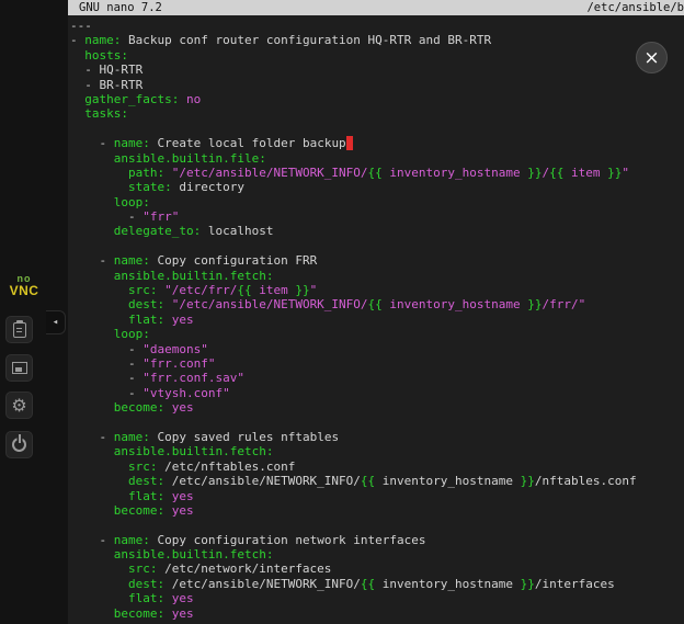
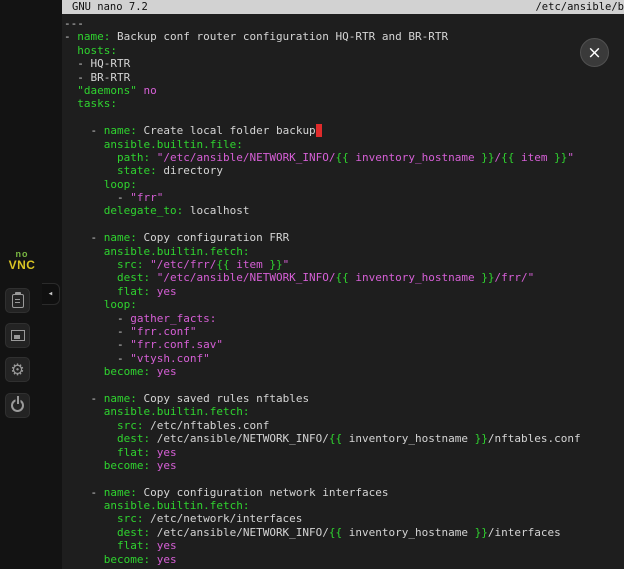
  no
  VNC
  ◂
  ⚙
  GNU nano 7.2
  /etc/ansible/b
  ---
  - name: Backup conf router configuration HQ-RTR and BR-RTR
  hosts:
  - HQ-RTR
  - BR-RTR
- gather_facts: no
+ "daemons" no
  tasks:
  - name: Create local folder backup
  ansible.builtin.file:
  path: "/etc/ansible/NETWORK_INFO/{{ inventory_hostname }}/{{ item }}"
  state: directory
  loop:
  - "frr"
  delegate_to: localhost
  - name: Copy configuration FRR
  ansible.builtin.fetch:
  src: "/etc/frr/{{ item }}"
  dest: "/etc/ansible/NETWORK_INFO/{{ inventory_hostname }}/frr/"
  flat: yes
  loop:
- - "daemons"
+ - gather_facts:
  - "frr.conf"
  - "frr.conf.sav"
  - "vtysh.conf"
  become: yes
  - name: Copy saved rules nftables
  ansible.builtin.fetch:
  src: /etc/nftables.conf
  dest: /etc/ansible/NETWORK_INFO/{{ inventory_hostname }}/nftables.conf
  flat: yes
  become: yes
  - name: Copy configuration network interfaces
  ansible.builtin.fetch:
  src: /etc/network/interfaces
  dest: /etc/ansible/NETWORK_INFO/{{ inventory_hostname }}/interfaces
  flat: yes
  become: yes
  ×
